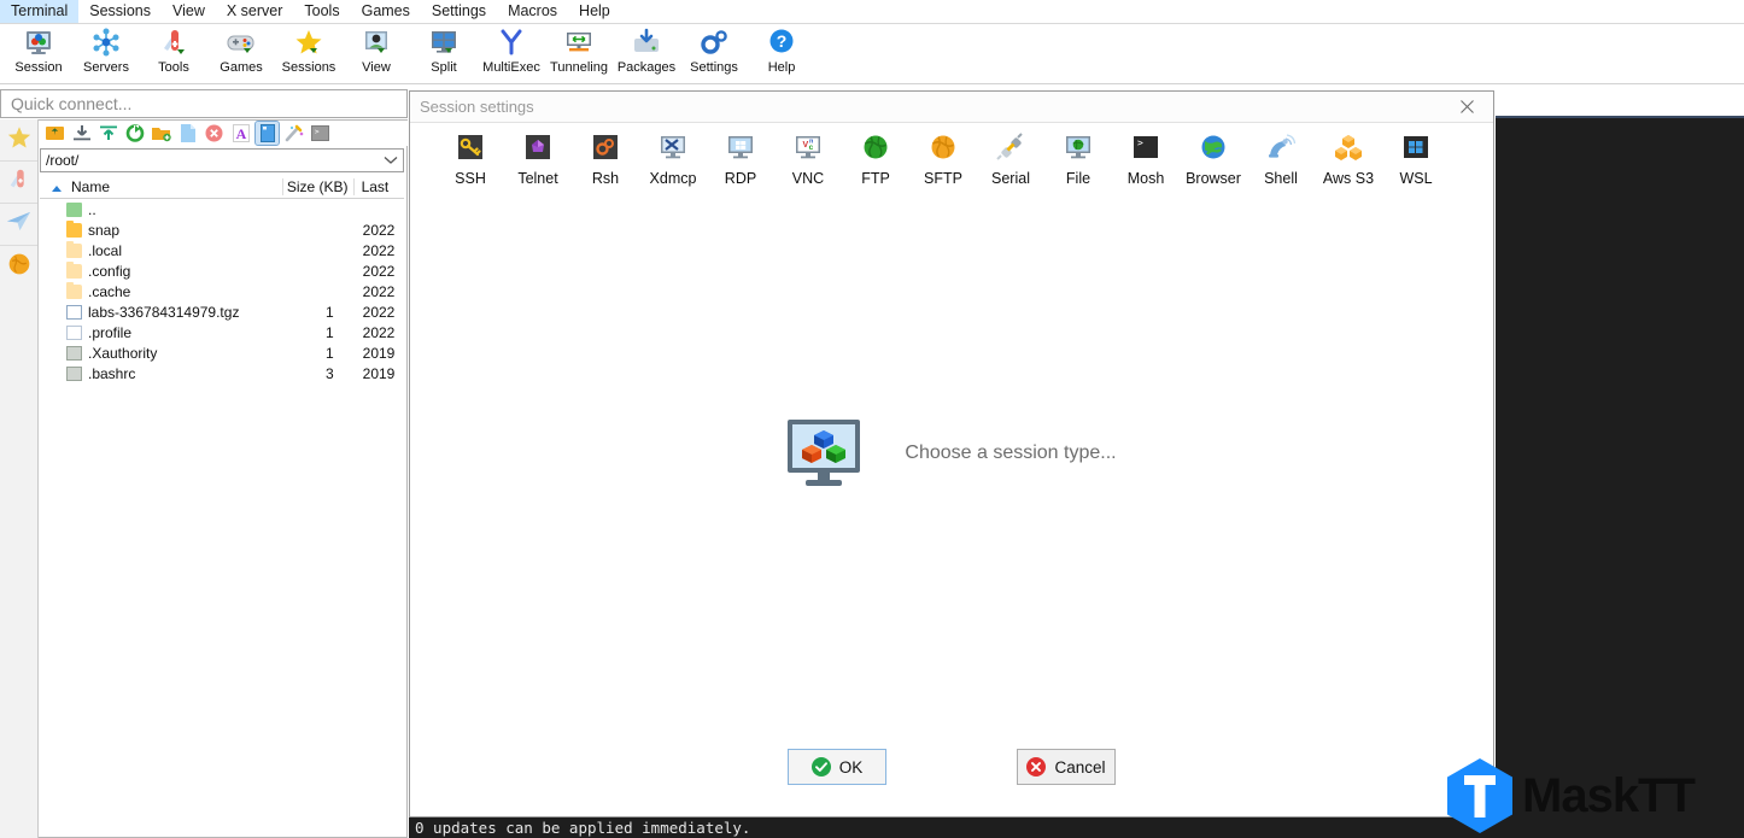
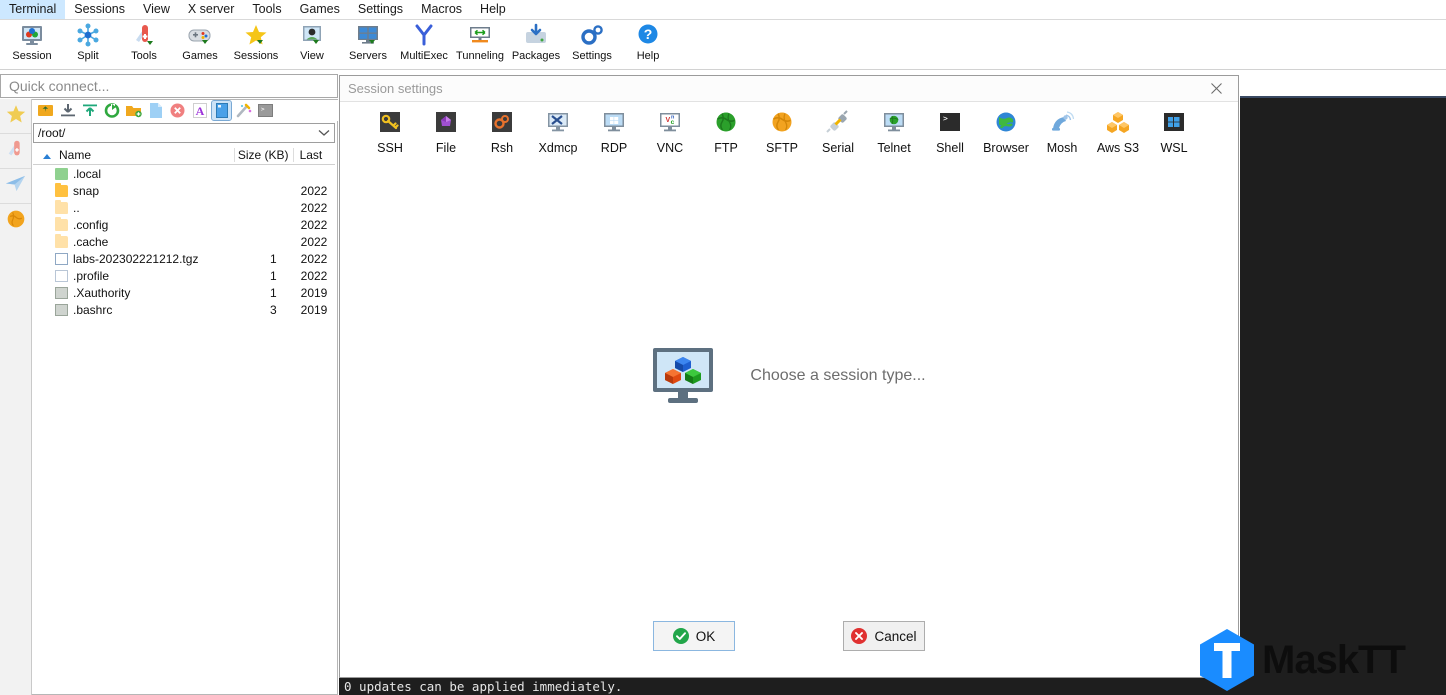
  Terminal
  Sessions
  View
  X server
  Tools
  Games
  Settings
  Macros
  Help
  Session
- Servers
+ Split
  Tools
  Games
  Sessions
  View
- Split
+ Servers
  MultiExec
  Tunneling
  Packages
  Settings
  ?
  Help
  Quick connect...
  A
  /root/
  Name
  Size (KB)
  Last
- ..
+ .local
  snap
  2022
- .local
+ ..
  2022
  .config
  2022
  .cache
  2022
- labs-336784314979.tgz
+ labs-202302221212.tgz
  1
  2022
  .profile
  1
  2022
  .Xauthority
  1
  2019
  .bashrc
  3
  2019
  Session settings
  SSH
- Telnet
+ File
  Rsh
  Xdmcp
  RDP
  VNC
  FTP
  SFTP
  Serial
- File
+ Telnet
  >
- Mosh
+ Shell
  Browser
- Shell
+ Mosh
  Aws S3
  WSL
  Choose a session type...
  OK
  Cancel
  0 updates can be applied immediately.
